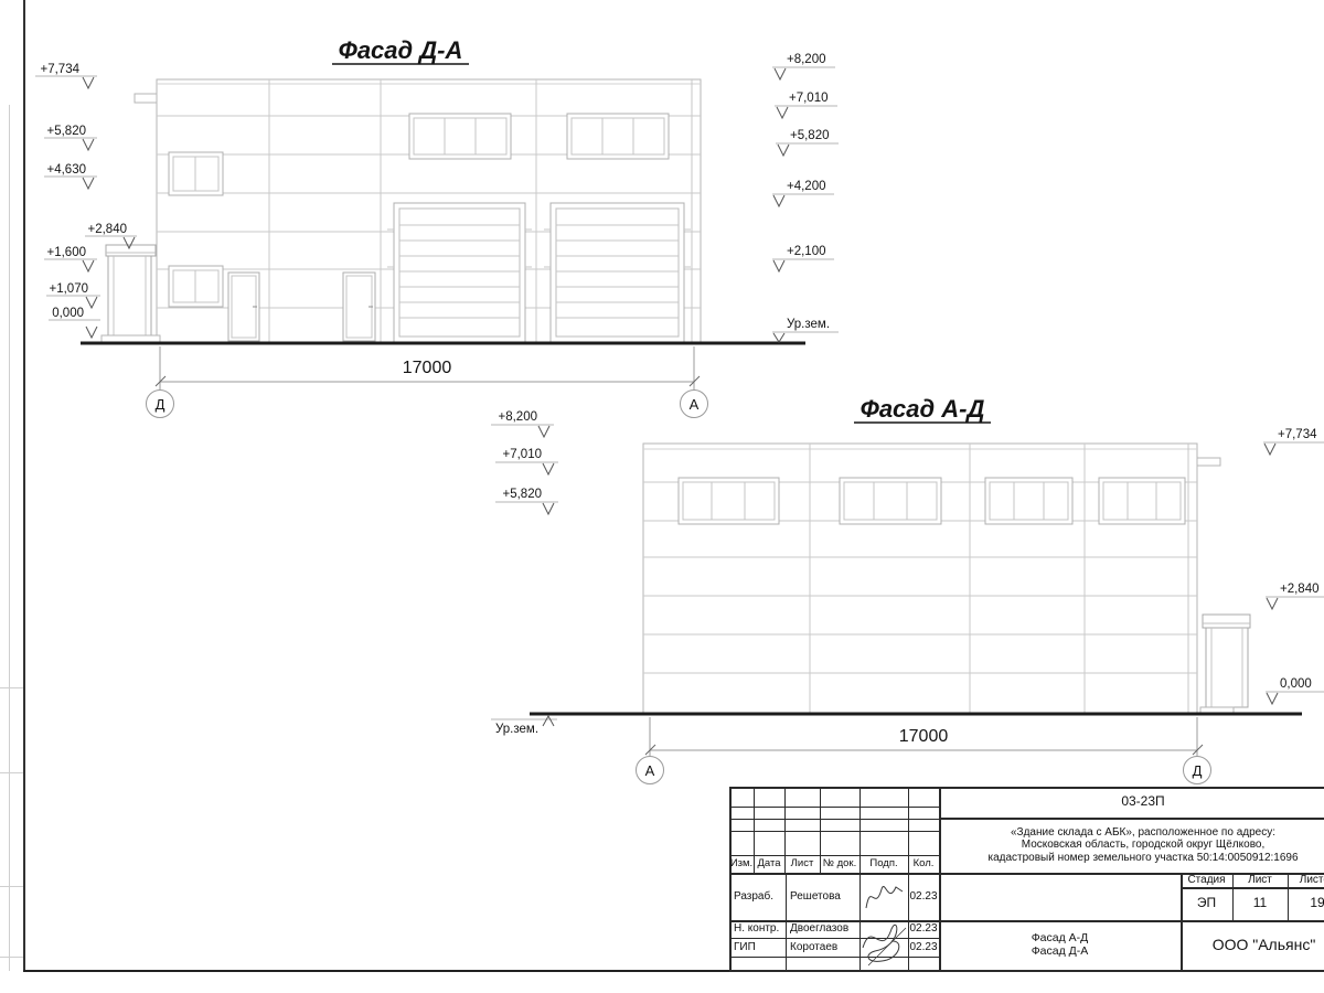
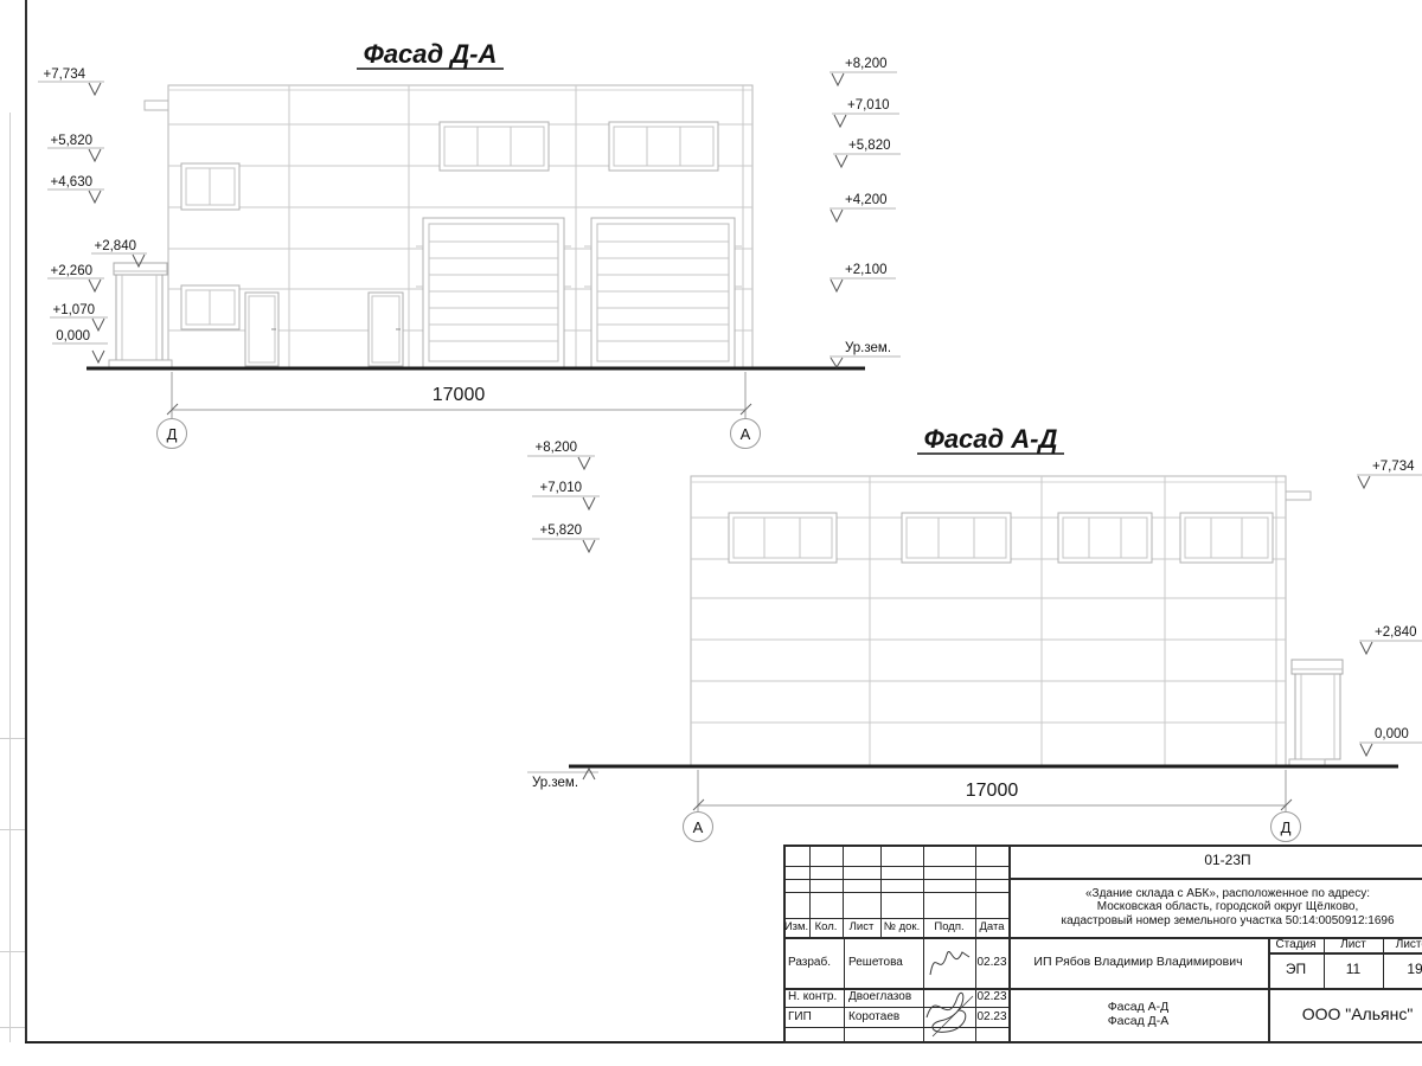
  Фасад Д-А
  17000
  Д
  А
  +7,734
  +5,820
  +4,630
  +2,840
- +1,600
+ +2,260
  +1,070
  0,000
  +8,200
  +7,010
  +5,820
  +4,200
  +2,100
  Ур.зем.
  Фасад А-Д
  Ур.зем.
  17000
  А
  Д
  +8,200
  +7,010
  +5,820
  +7,734
  +2,840
  0,000
  Изм.
- Дата
+ Кол.
  Лист
  № док.
  Подп.
- Кол.
+ Дата
  Разраб.
  Решетова
  02.23
  Н. контр.
  Двоеглазов
  02.23
  ГИП
  Коротаев
  02.23
- 03-23П
+ 01-23П
  «Здание склада с АБК», расположенное по адресу:
  Московская область, городской округ Щёлково,
  кадастровый номер земельного участка 50:14:0050912:1696
+ ИП Рябов Владимир Владимирович
  Стадия
  Лист
  ЭП
  11
  19
  Фасад А-Д
  Фасад Д-А
  ООО "Альянс"
